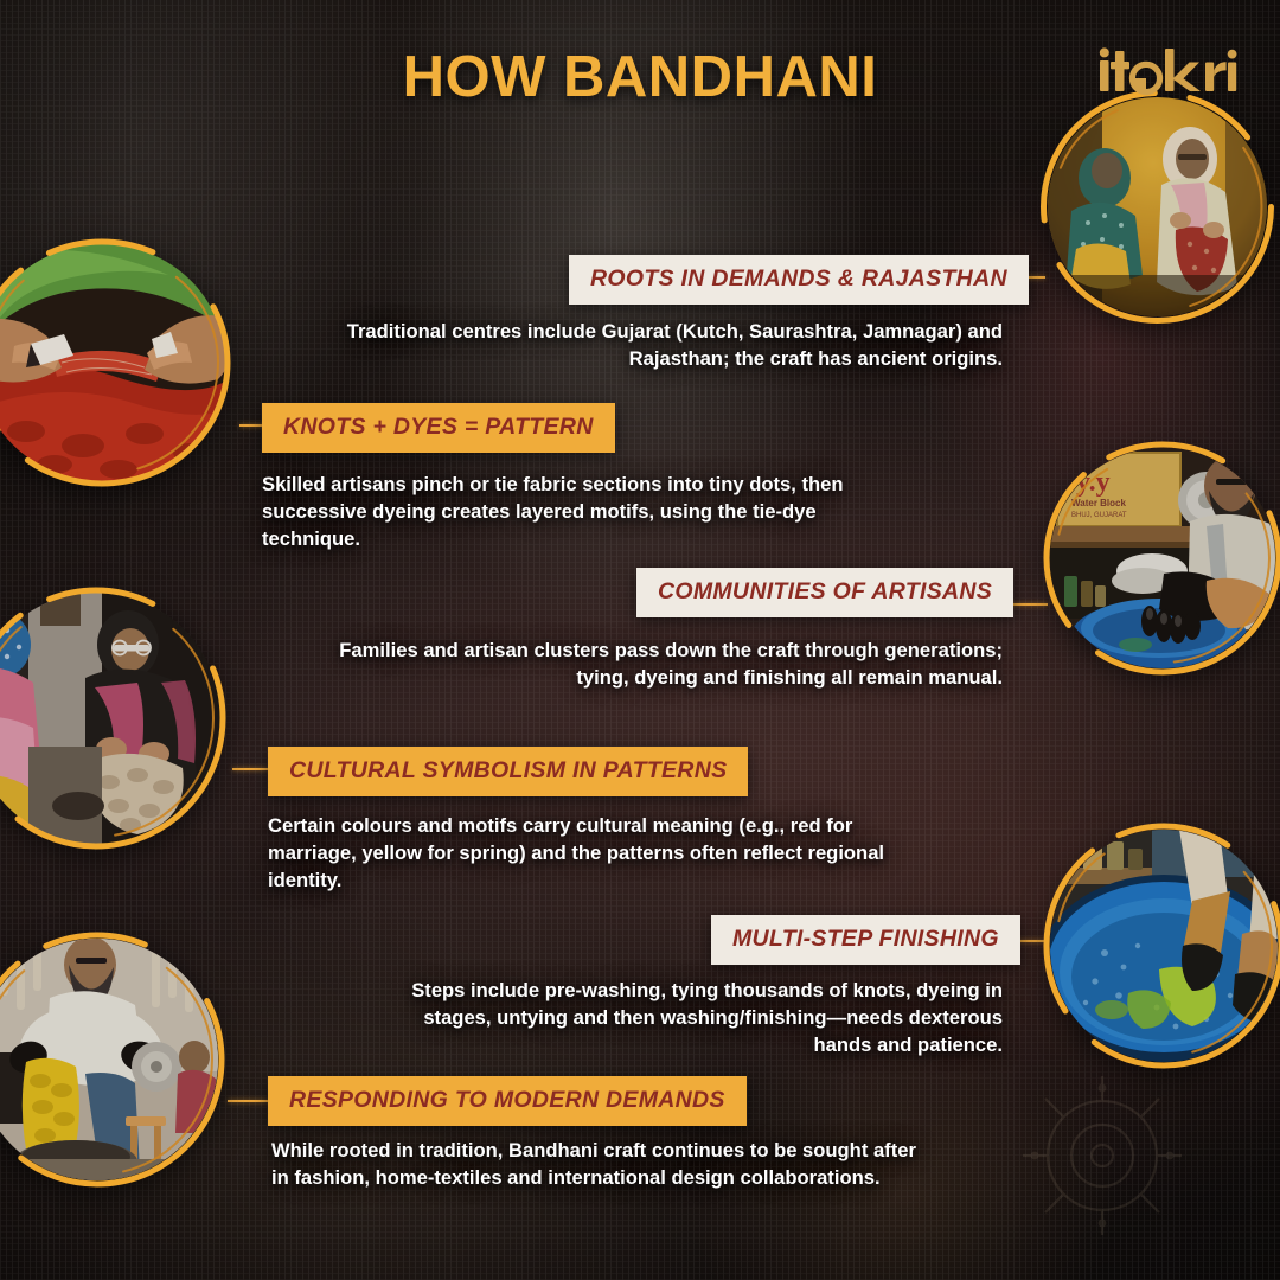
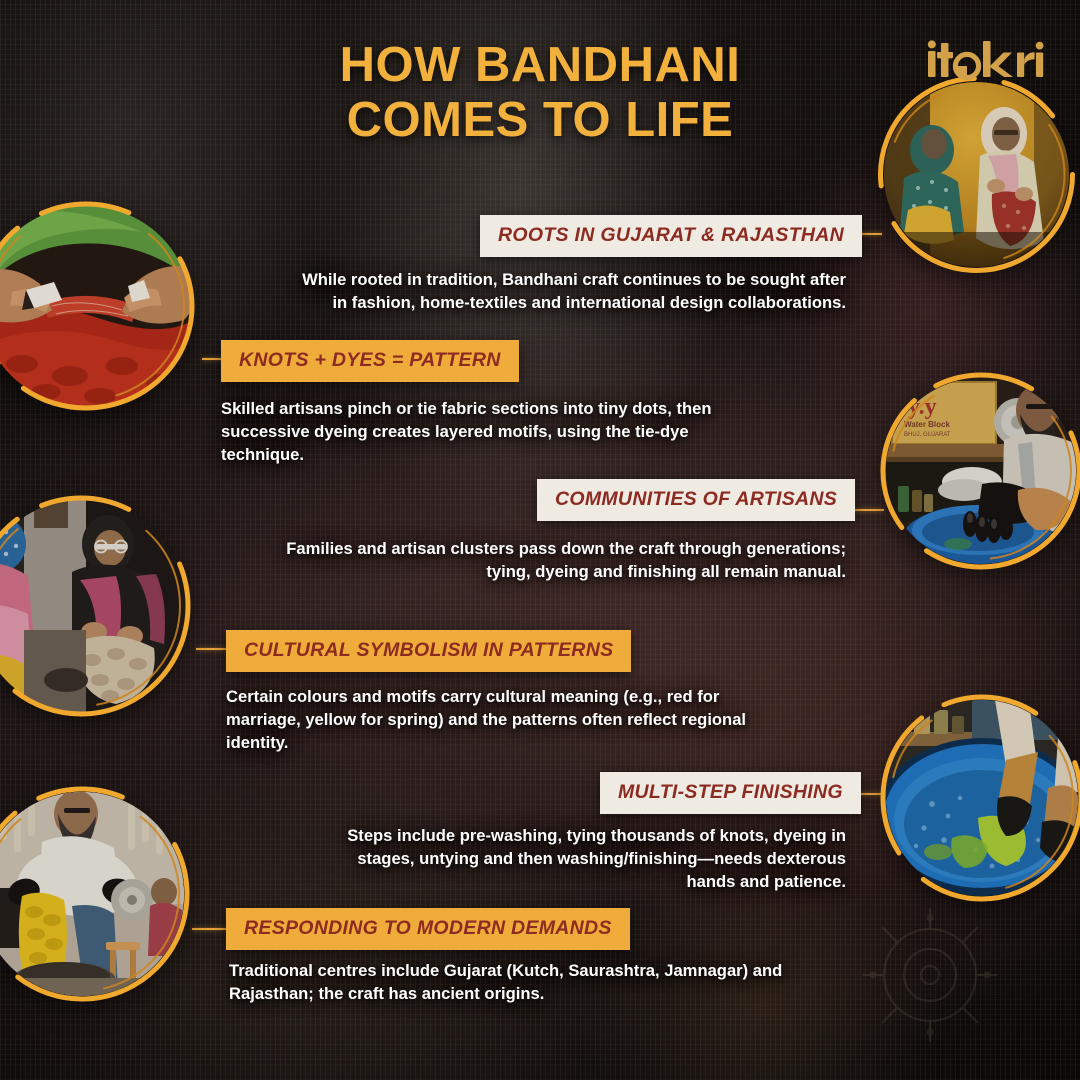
  HOW BANDHANI
+ COMES TO LIFE
  y.y
  Water Block
- ROOTS IN DEMANDS & RAJASTHAN
+ ROOTS IN GUJARAT & RAJASTHAN
- Traditional centres include Gujarat (Kutch, Saurashtra, Jamnagar) and Rajasthan; the craft has ancient origins.
+ While rooted in tradition, Bandhani craft continues to be sought after in fashion, home-textiles and international design collaborations.
  KNOTS + DYES = PATTERN
  Skilled artisans pinch or tie fabric sections into tiny dots, then successive dyeing creates layered motifs, using the tie-dye technique.
  COMMUNITIES OF ARTISANS
  Families and artisan clusters pass down the craft through generations; tying, dyeing and finishing all remain manual.
  CULTURAL SYMBOLISM IN PATTERNS
  Certain colours and motifs carry cultural meaning (e.g., red for marriage, yellow for spring) and the patterns often reflect regional identity.
  MULTI-STEP FINISHING
  Steps include pre-washing, tying thousands of knots, dyeing in stages, untying and then washing/finishing—needs dexterous hands and patience.
  RESPONDING TO MODERN DEMANDS
- While rooted in tradition, Bandhani craft continues to be sought after in fashion, home-textiles and international design collaborations.
+ Traditional centres include Gujarat (Kutch, Saurashtra, Jamnagar) and Rajasthan; the craft has ancient origins.
